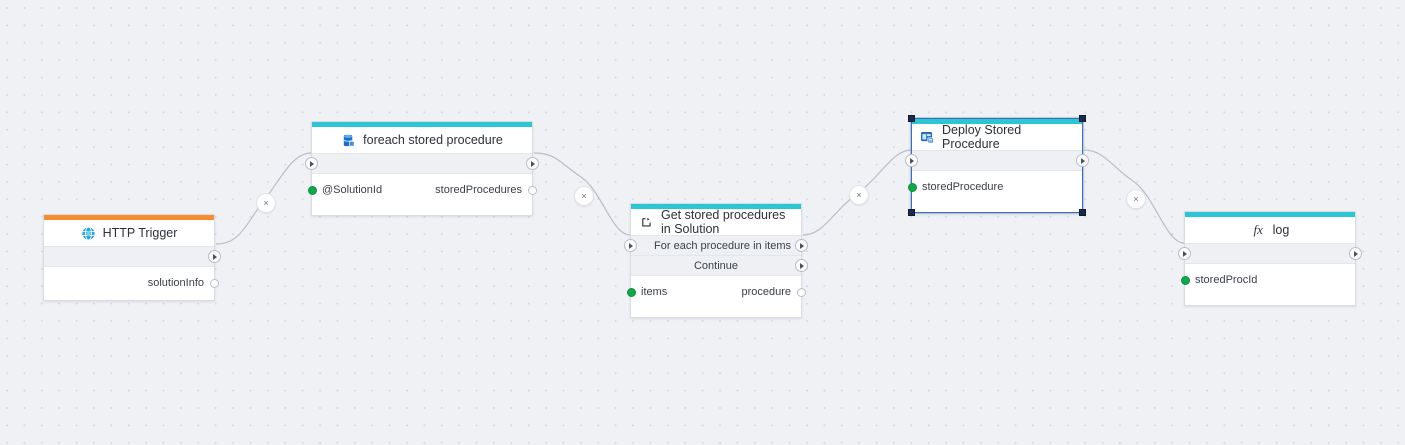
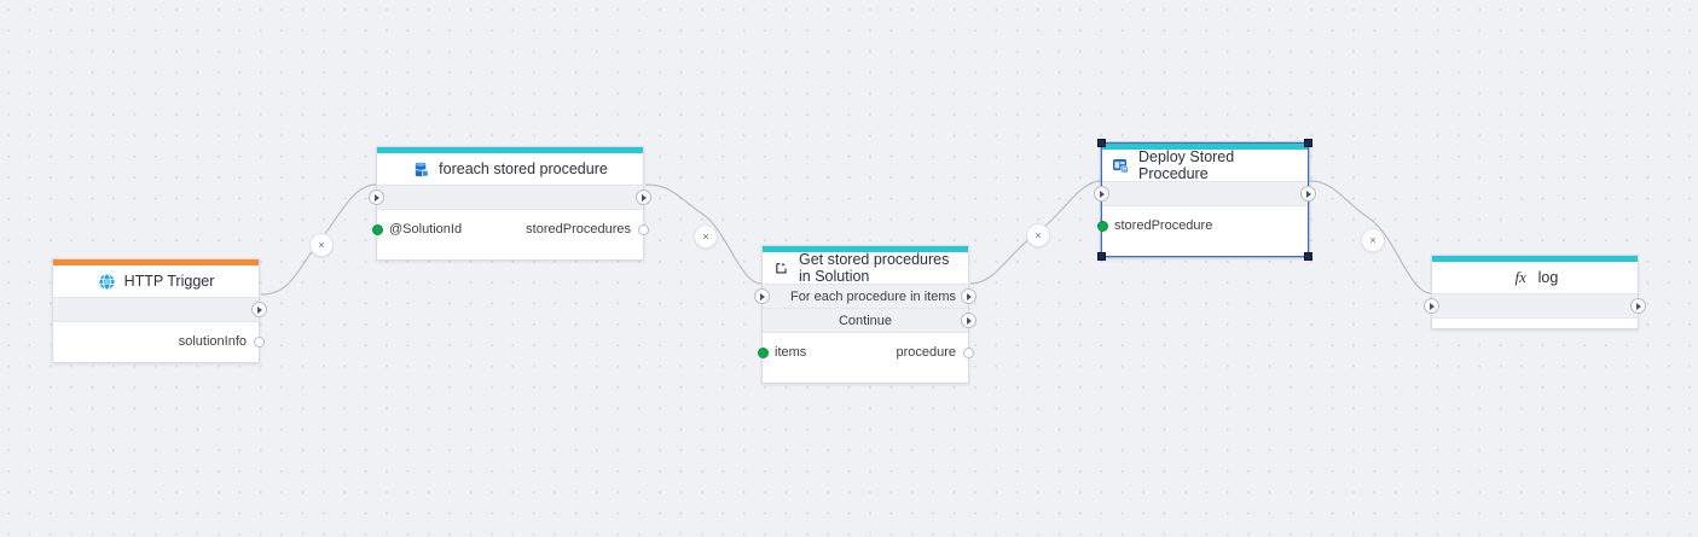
  HTTP Trigger
  solutionInfo
  foreach stored procedure
  @SolutionId
  storedProcedures
  Get stored procedures in Solution
  For each procedure in items
  Continue
  items
  procedure
  Deploy Stored Procedure
  storedProcedure
  fx
  log
- storedProcId
  ×
  ×
  ×
  ×
